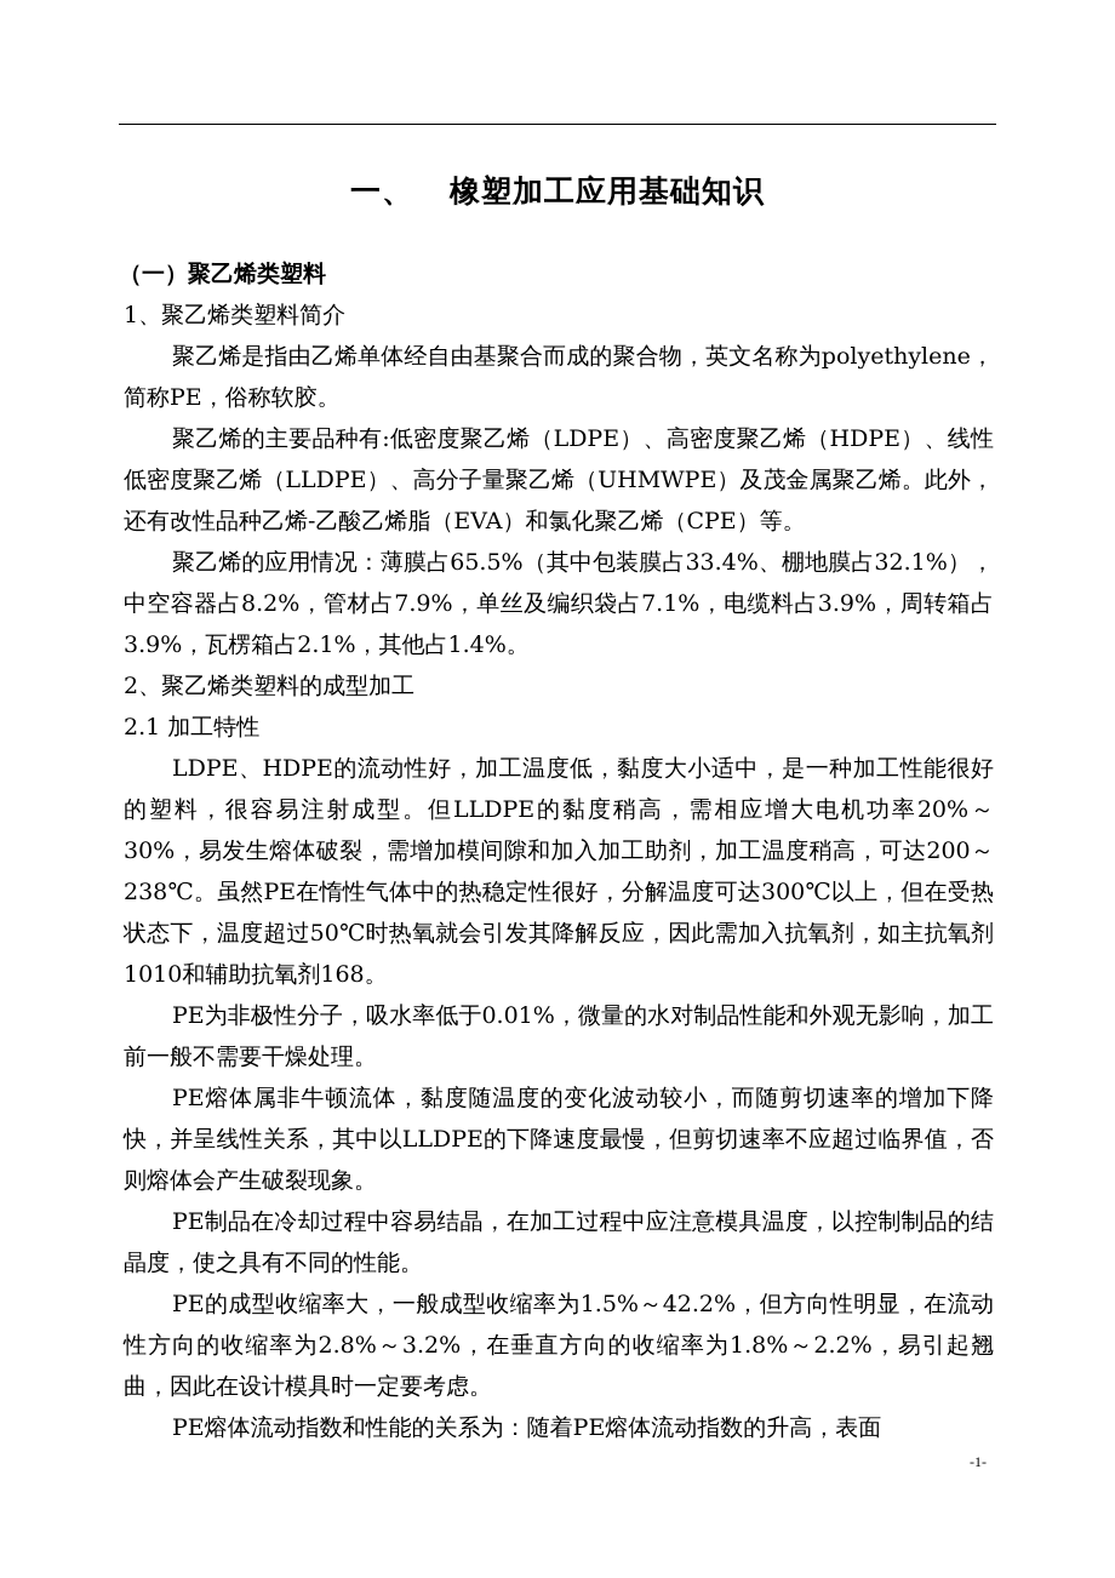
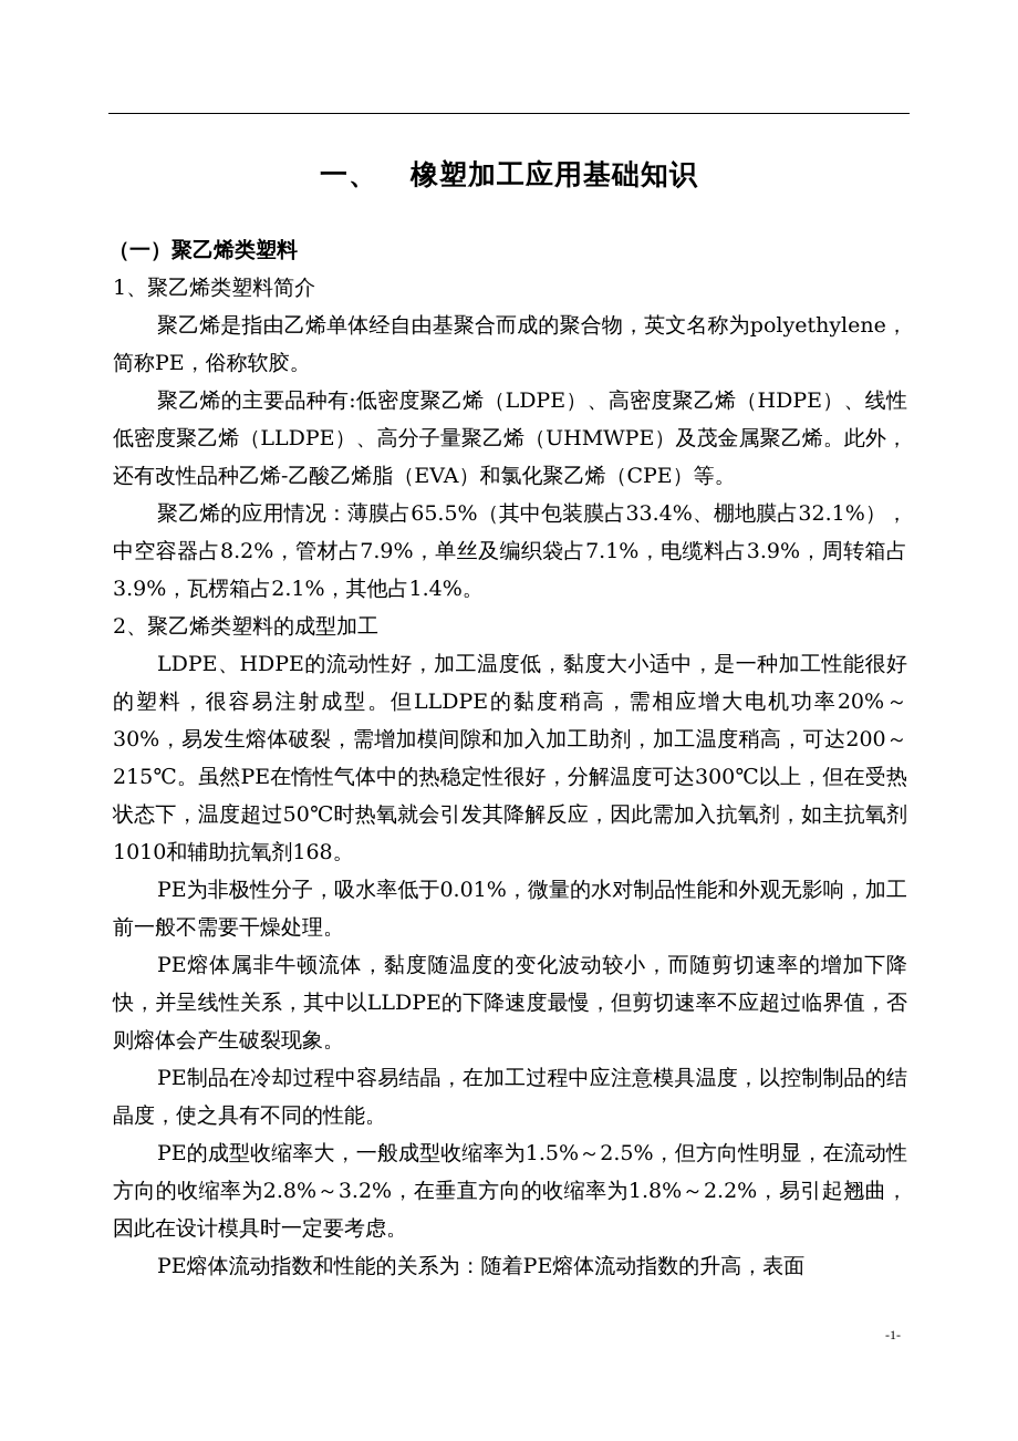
  一、 橡塑加工应用基础知识
  （一）聚乙烯类塑料
  1、聚乙烯类塑料简介
  聚乙烯是指由乙烯单体经自由基聚合而成的聚合物，英文名称为polyethylene，简称PE，俗称软胶。
  聚乙烯的主要品种有:低密度聚乙烯（LDPE）、高密度聚乙烯（HDPE）、线性低密度聚乙烯（LLDPE）、高分子量聚乙烯（UHMWPE）及茂金属聚乙烯。此外，还有改性品种乙烯-乙酸乙烯脂（EVA）和氯化聚乙烯（CPE）等。
  聚乙烯的应用情况：薄膜占65.5%（其中包装膜占33.4%、棚地膜占32.1%），中空容器占8.2%，管材占7.9%，单丝及编织袋占7.1%，电缆料占3.9%，周转箱占3.9%，瓦楞箱占2.1%，其他占1.4%。
  2、聚乙烯类塑料的成型加工
- 2.1 加工特性
- LDPE、HDPE的流动性好，加工温度低，黏度大小适中，是一种加工性能很好的塑料，很容易注射成型。但LLDPE的黏度稍高，需相应增大电机功率20%～30%，易发生熔体破裂，需增加模间隙和加入加工助剂，加工温度稍高，可达200～238℃。虽然PE在惰性气体中的热稳定性很好，分解温度可达300℃以上，但在受热状态下，温度超过50℃时热氧就会引发其降解反应，因此需加入抗氧剂，如主抗氧剂1010和辅助抗氧剂168。
+ LDPE、HDPE的流动性好，加工温度低，黏度大小适中，是一种加工性能很好的塑料，很容易注射成型。但LLDPE的黏度稍高，需相应增大电机功率20%～30%，易发生熔体破裂，需增加模间隙和加入加工助剂，加工温度稍高，可达200～215℃。虽然PE在惰性气体中的热稳定性很好，分解温度可达300℃以上，但在受热状态下，温度超过50℃时热氧就会引发其降解反应，因此需加入抗氧剂，如主抗氧剂1010和辅助抗氧剂168。
  PE为非极性分子，吸水率低于0.01%，微量的水对制品性能和外观无影响，加工前一般不需要干燥处理。
  PE熔体属非牛顿流体，黏度随温度的变化波动较小，而随剪切速率的增加下降快，并呈线性关系，其中以LLDPE的下降速度最慢，但剪切速率不应超过临界值，否则熔体会产生破裂现象。
  PE制品在冷却过程中容易结晶，在加工过程中应注意模具温度，以控制制品的结晶度，使之具有不同的性能。
- PE的成型收缩率大，一般成型收缩率为1.5%～42.2%，但方向性明显，在流动性方向的收缩率为2.8%～3.2%，在垂直方向的收缩率为1.8%～2.2%，易引起翘曲，因此在设计模具时一定要考虑。
+ PE的成型收缩率大，一般成型收缩率为1.5%～2.5%，但方向性明显，在流动性方向的收缩率为2.8%～3.2%，在垂直方向的收缩率为1.8%～2.2%，易引起翘曲，因此在设计模具时一定要考虑。
  PE熔体流动指数和性能的关系为：随着PE熔体流动指数的升高，表面
  -1-
